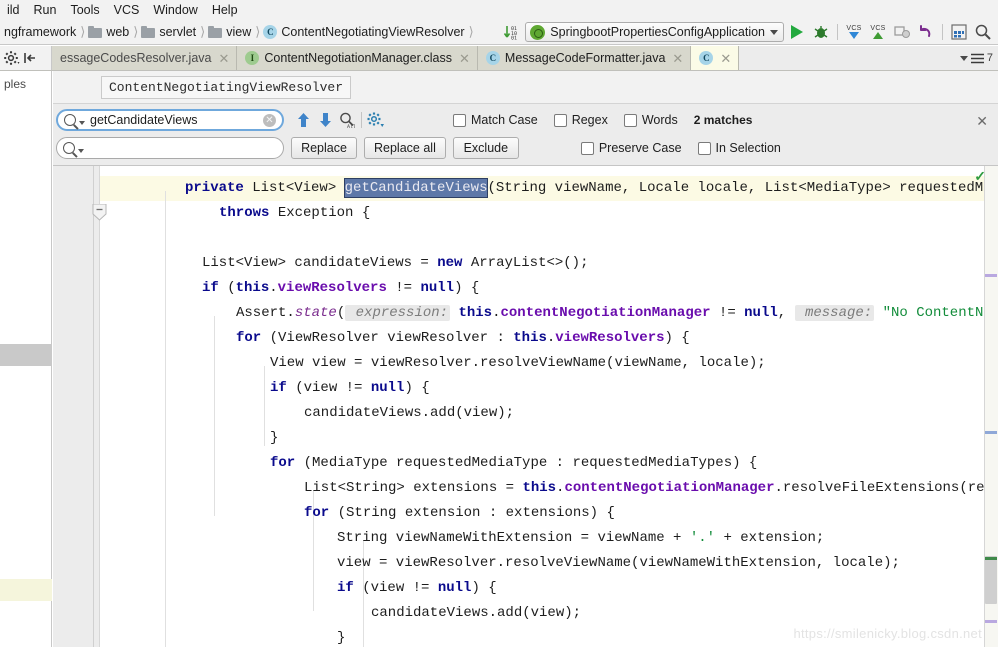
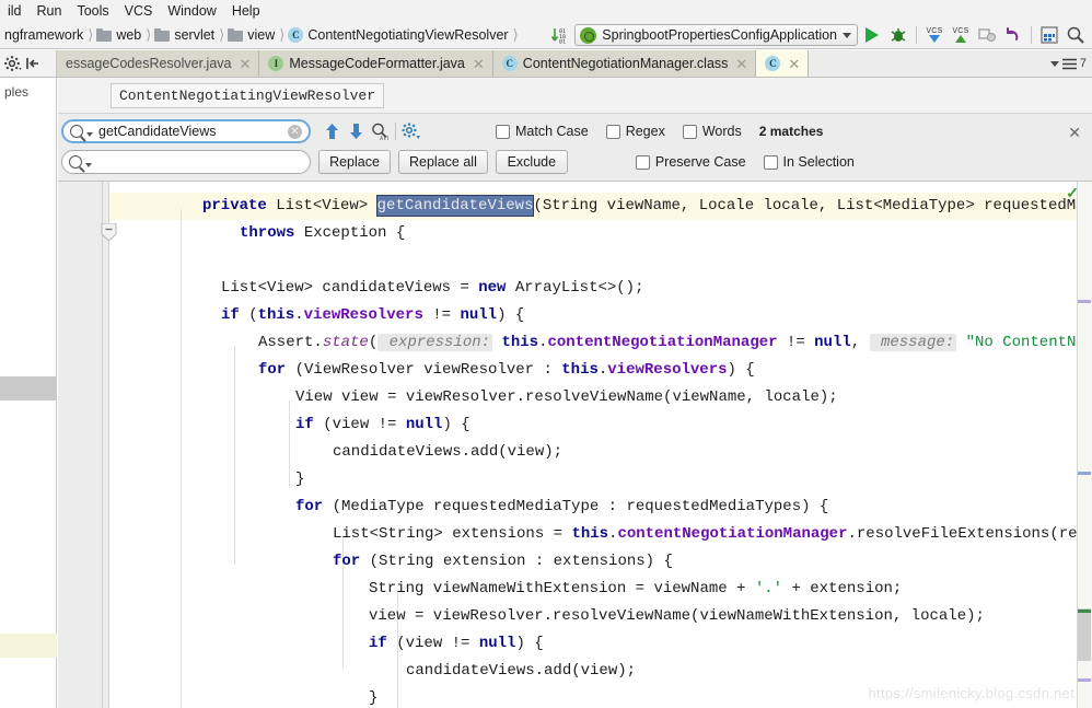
  ild
  Run
  Tools
  VCS
  Window
  Help
  ngframework
  ⟩
  web
  ⟩
  servlet
  ⟩
  view
  ⟩
  C
  ContentNegotiatingViewResolver
  ⟩
  SpringbootPropertiesConfigApplication
  essageCodesResolver.java
  ✕
  I
- ContentNegotiationManager.class
+ MessageCodeFormatter.java
  ✕
  C
- MessageCodeFormatter.java
+ ContentNegotiationManager.class
  ✕
  C
  ✕
  7
  ples
  ContentNegotiatingViewResolver
  getCandidateViews
  ✕
  Match Case
  Regex
  Words
  2 matches
  Replace
  Replace all
  Exclude
  Preserve Case
  In Selection
  ✕
  private List<View> getCandidateViews(String viewName, Locale locale, List<MediaType> requestedM
  throws Exception {
  List<View> candidateViews = new ArrayList<>();
  if (this.viewResolvers != null) {
  Assert.state( expression: this.contentNegotiationManager != null, message: "No ContentN
  for (ViewResolver viewResolver : this.viewResolvers) {
  View view = viewResolver.resolveViewName(viewName, locale);
  if (view != null) {
  candidateViews.add(view);
  }
  for (MediaType requestedMediaType : requestedMediaTypes) {
  List<String> extensions = this.contentNegotiationManager.resolveFileExtensions(re
  for (String extension : extensions) {
  String viewNameWithExtension = viewName + '.' + extension;
  view = viewResolver.resolveViewName(viewNameWithExtension, locale);
  if (view != null) {
  candidateViews.add(view);
  }
  ✓
  https://smilenicky.blog.csdn.net
